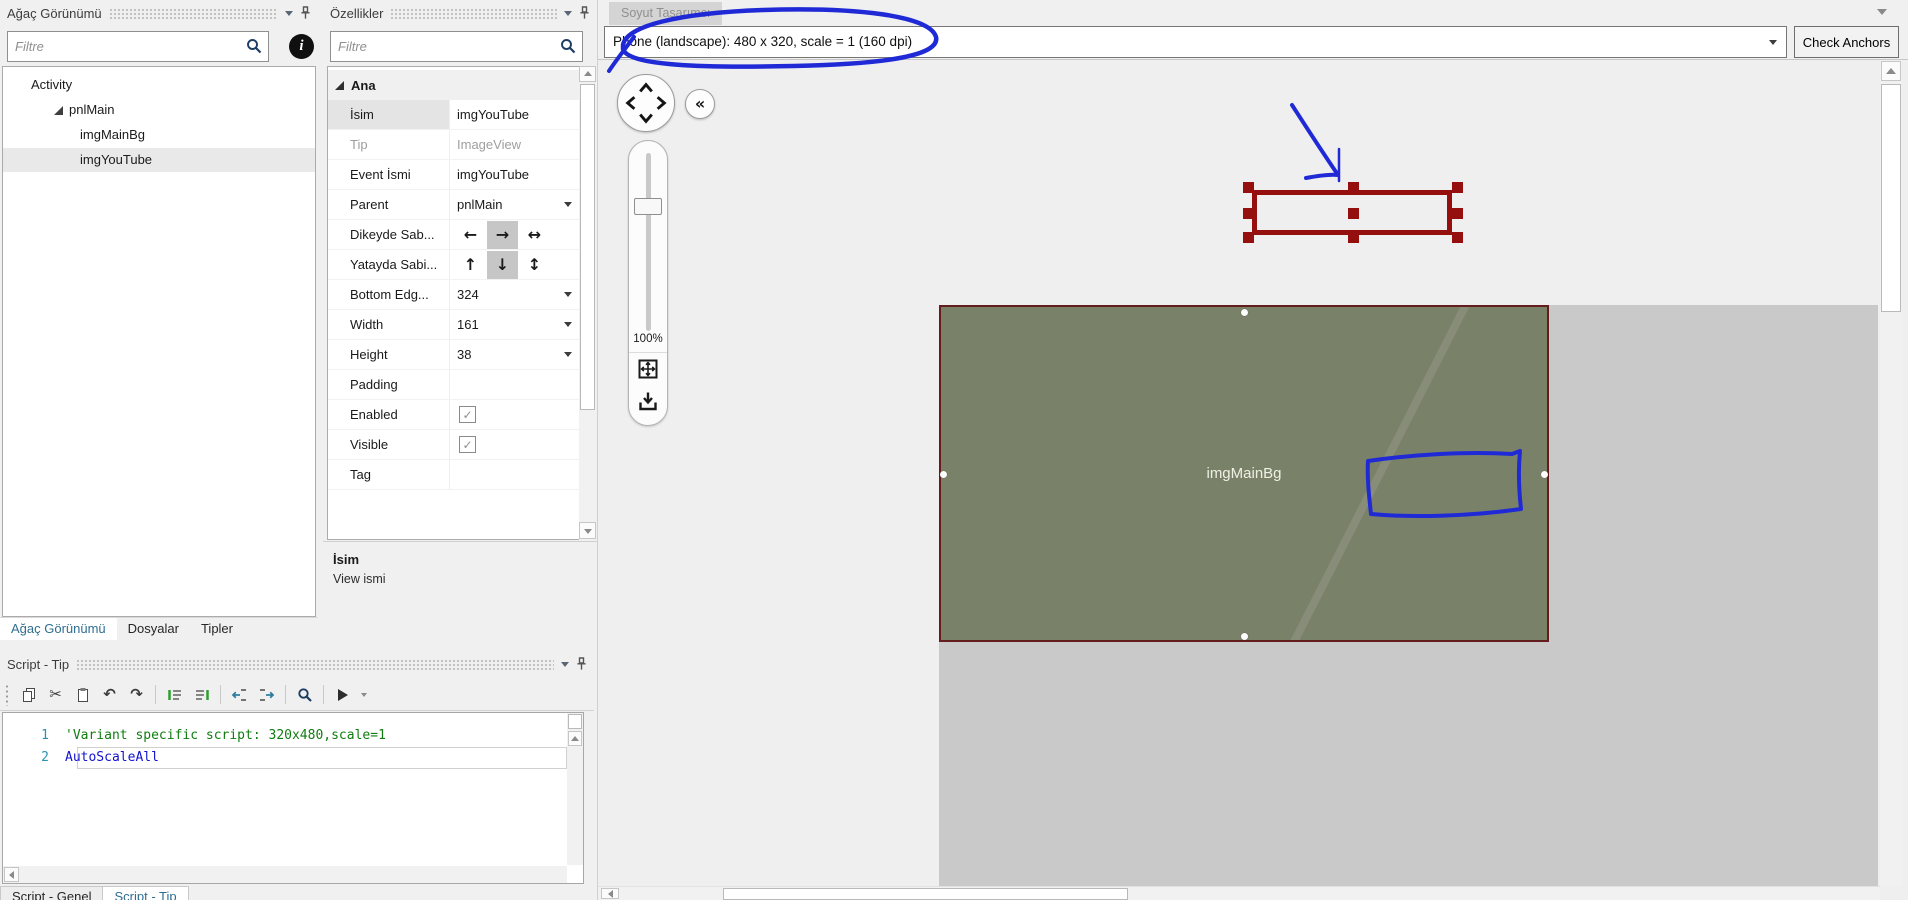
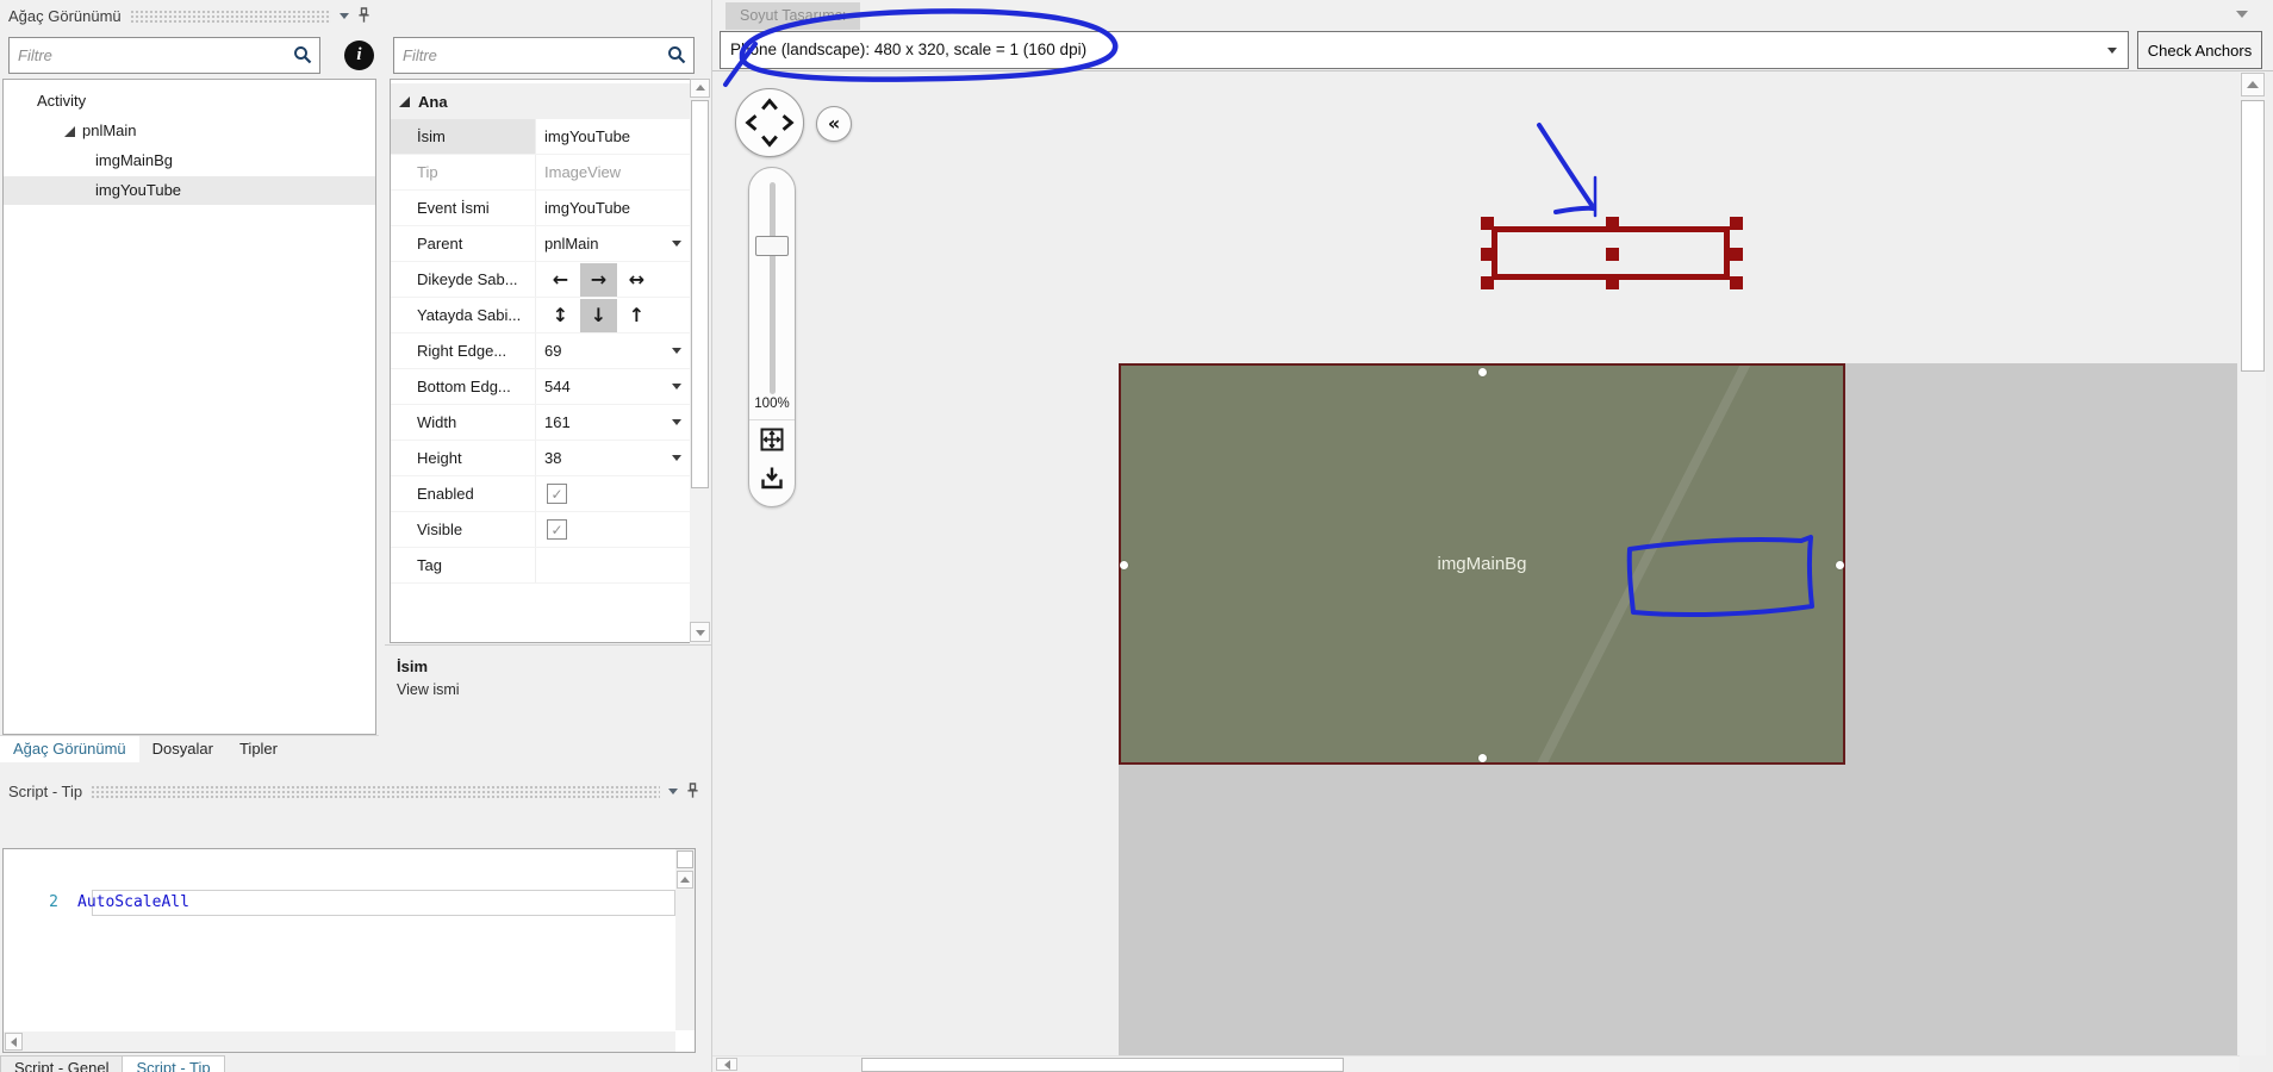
  Ağaç Görünümü
  Filtre
  i
  Activity
  pnlMain
  imgMainBg
  imgYouTube
  Ağaç Görünümü
  Dosyalar
  Tipler
- Özellikler
  Filtre
  Ana
  İsim
  imgYouTube
  Tip
  ImageView
  Event İsmi
  imgYouTube
  Parent
  pnlMain
  Dikeyde Sab...
  ←
  →
  ↔
  Yatayda Sabi...
- ↑
+ ↕
  ↓
- ↕
+ ↑
+ Right Edge...
+ 69
  Bottom Edg...
- 324
+ 544
  Width
  161
  Height
  38
- Padding
  Enabled
  ✓
  Visible
  ✓
  Tag
  İsim
  View ismi
  Script - Tip
- ✂
- ↶
- ↷
- 1
- 'Variant specific script: 320x480,scale=1
  2
  AutoScaleAll
  Script - Genel
  Script - Tip
  Soyut Tasarım
  Pone (landscape): 480 x 320, scale = 1 (160 dpi)
  Check Anchors
  imgMainBg
  «
  100%
